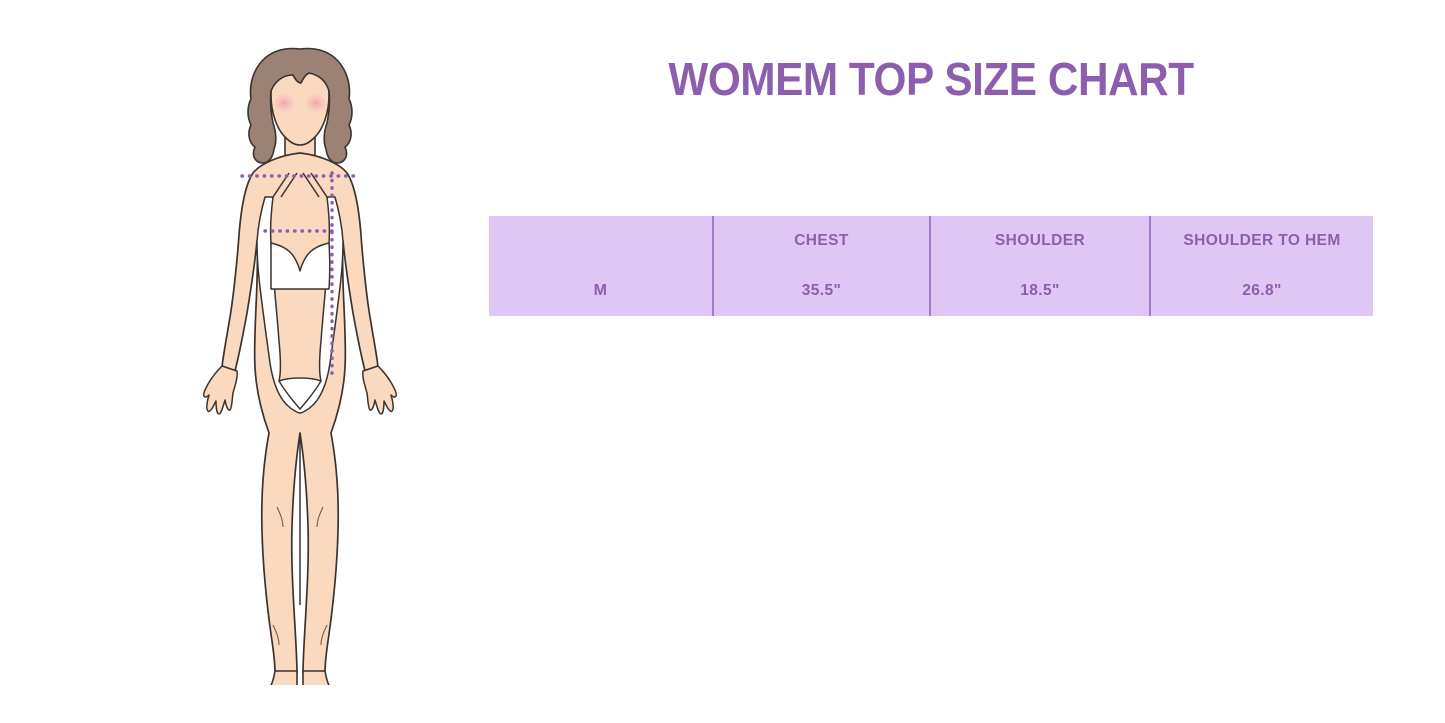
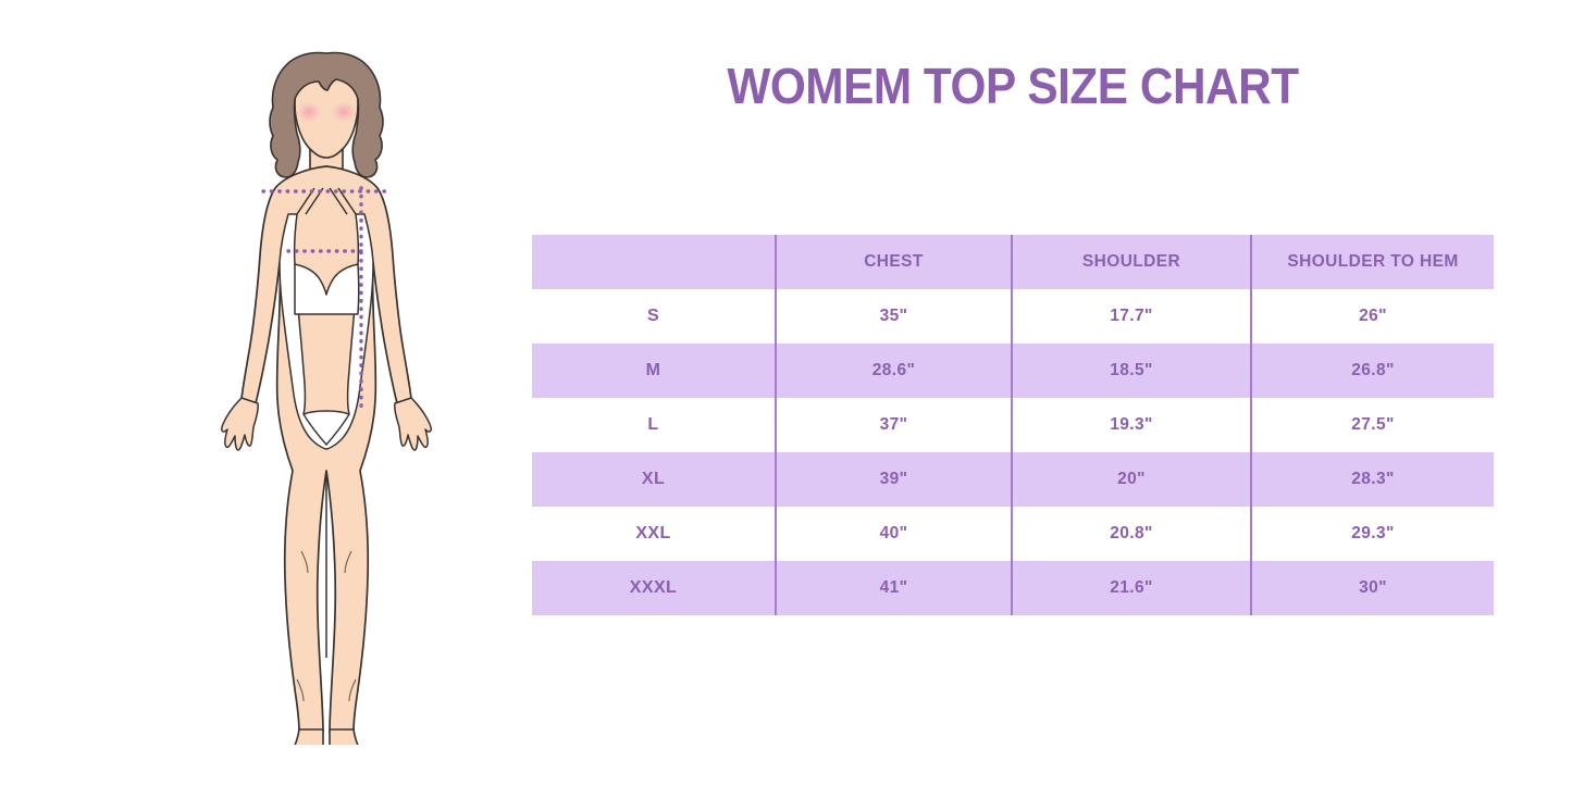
  WOMEM TOP SIZE CHART
  	CHEST	SHOULDER	SHOULDER TO HEM
+ S	35"	17.7"	26"
- M	35.5"	18.5"	26.8"
+ M	28.6"	18.5"	26.8"
+ L	37"	19.3"	27.5"
+ XL	39"	20"	28.3"
+ XXL	40"	20.8"	29.3"
+ XXXL	41"	21.6"	30"
